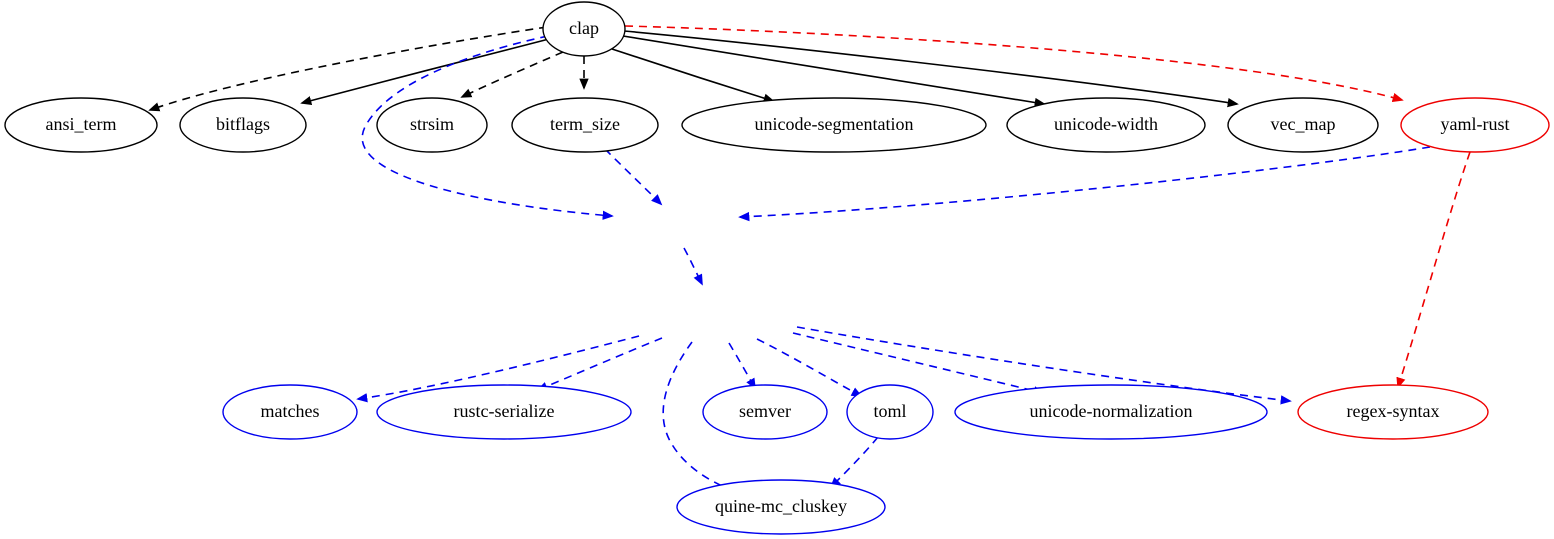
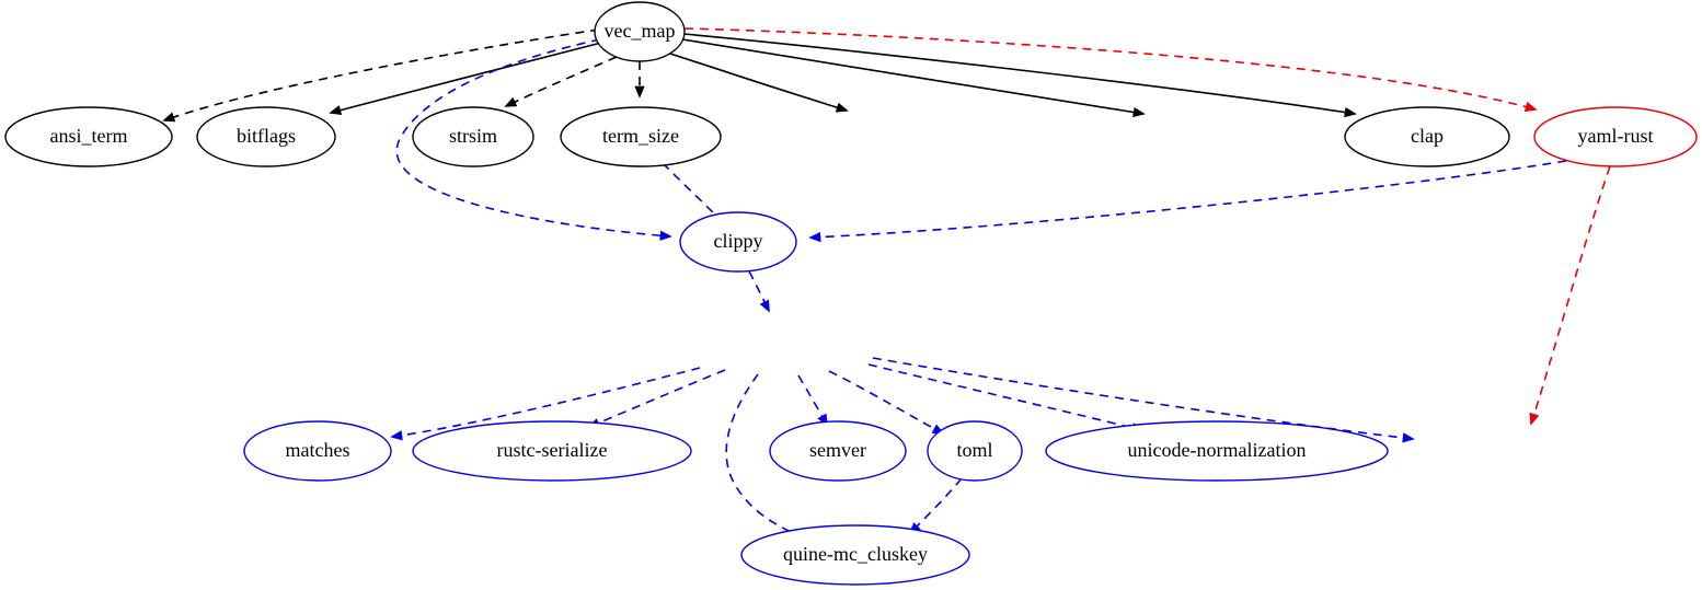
- clap
+ vec_map
  ansi_term
  bitflags
  strsim
  term_size
- unicode-segmentation
- unicode-width
- vec_map
+ clap
  yaml-rust
+ clippy
  matches
  rustc-serialize
  semver
  toml
  unicode-normalization
- regex-syntax
  quine-mc_cluskey
